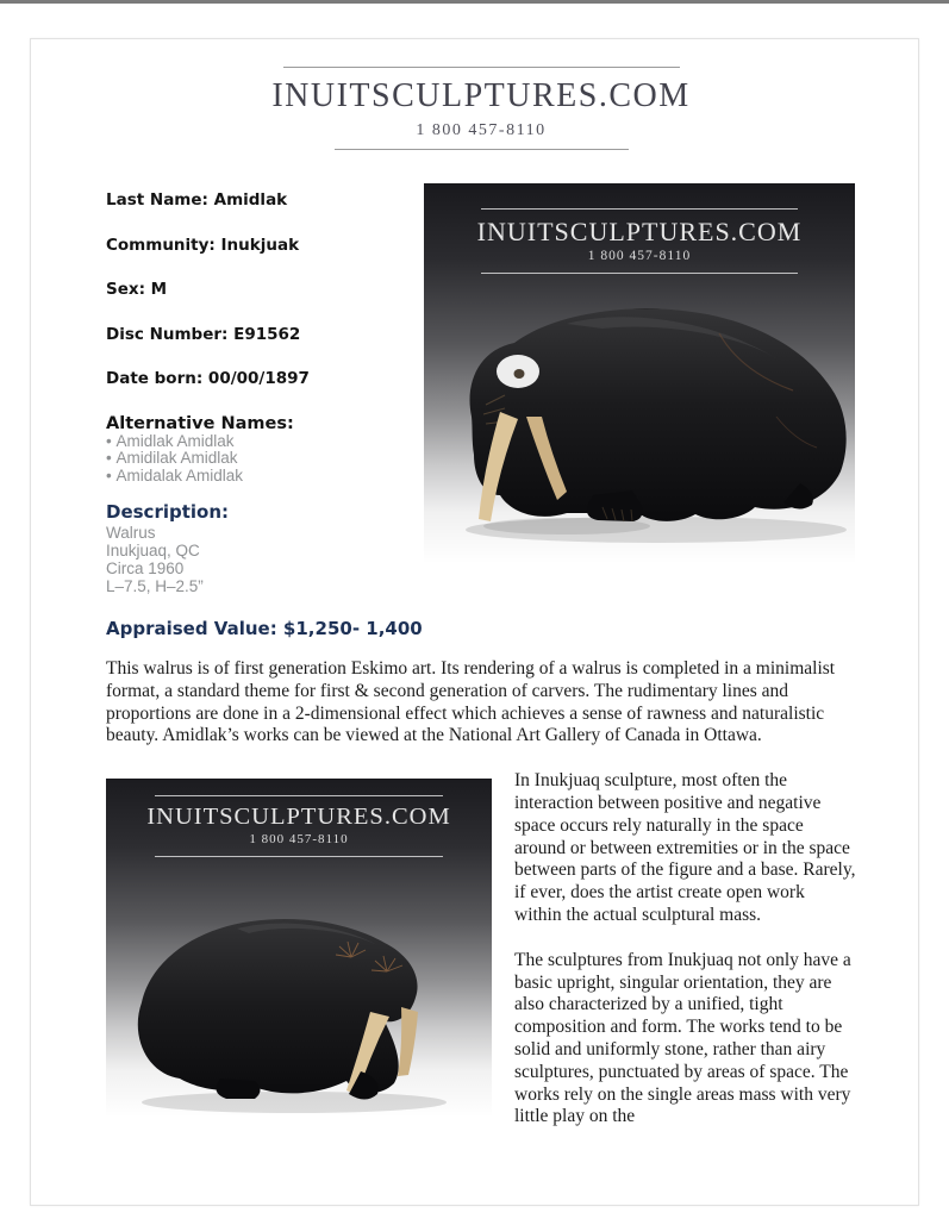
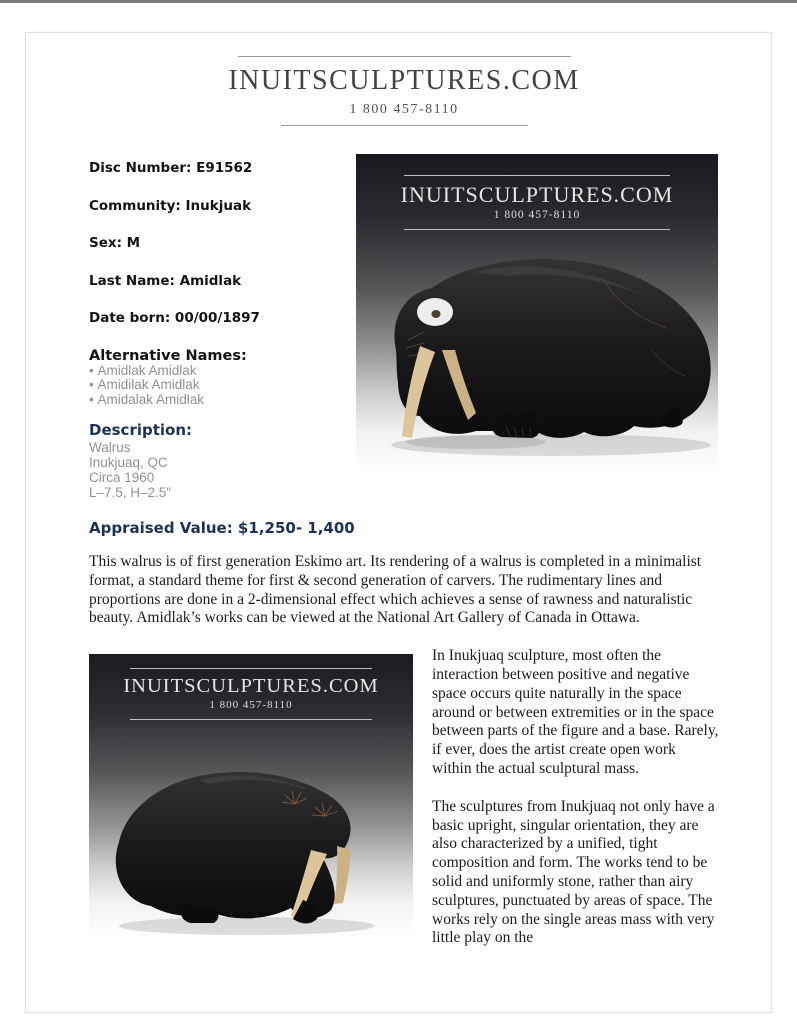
  INUITSCULPTURES.COM
  1 800 457-8110
- Last Name: Amidlak
+ Disc Number: E91562
  Community: Inukjuak
  Sex: M
- Disc Number: E91562
+ Last Name: Amidlak
  Date born: 00/00/1897
  Alternative Names:
  Amidlak Amidlak
  Amidilak Amidlak
  Amidalak Amidlak
  Description:
  Walrus
  Inukjuaq, QC
  Circa 1960
  L–7.5, H–2.5”
  INUITSCULPTURES.COM
  1 800 457-8110
  Appraised Value: $1,250- 1,400
  This walrus is of first generation Eskimo art. Its rendering of a walrus is completed in a minimalist format, a standard theme for first & second generation of carvers. The rudimentary lines and proportions are done in a 2-dimensional effect which achieves a sense of rawness and naturalistic beauty. Amidlak’s works can be viewed at the National Art Gallery of Canada in Ottawa.
  INUITSCULPTURES.COM
  1 800 457-8110
- In Inukjuaq sculpture, most often the interaction between positive and negative space occurs rely naturally in the space around or between extremities or in the space between parts of the figure and a base. Rarely, if ever, does the artist create open work within the actual sculptural mass.
+ In Inukjuaq sculpture, most often the interaction between positive and negative space occurs quite naturally in the space around or between extremities or in the space between parts of the figure and a base. Rarely, if ever, does the artist create open work within the actual sculptural mass.
  The sculptures from Inukjuaq not only have a basic upright, singular orientation, they are also characterized by a unified, tight composition and form. The works tend to be solid and uniformly stone, rather than airy sculptures, punctuated by areas of space. The works rely on the single areas mass with very little play on the
